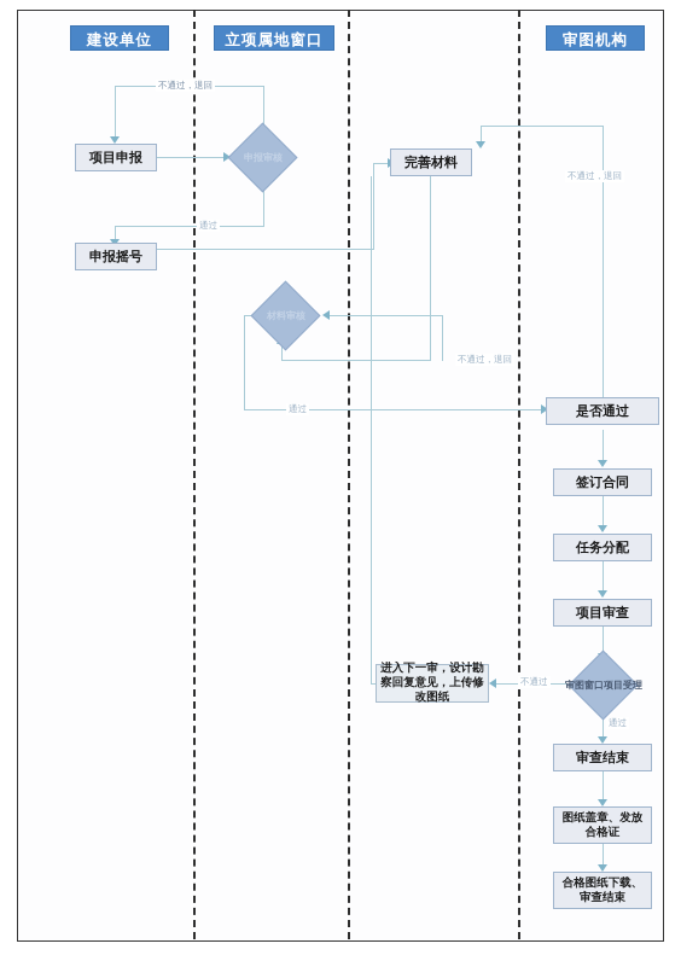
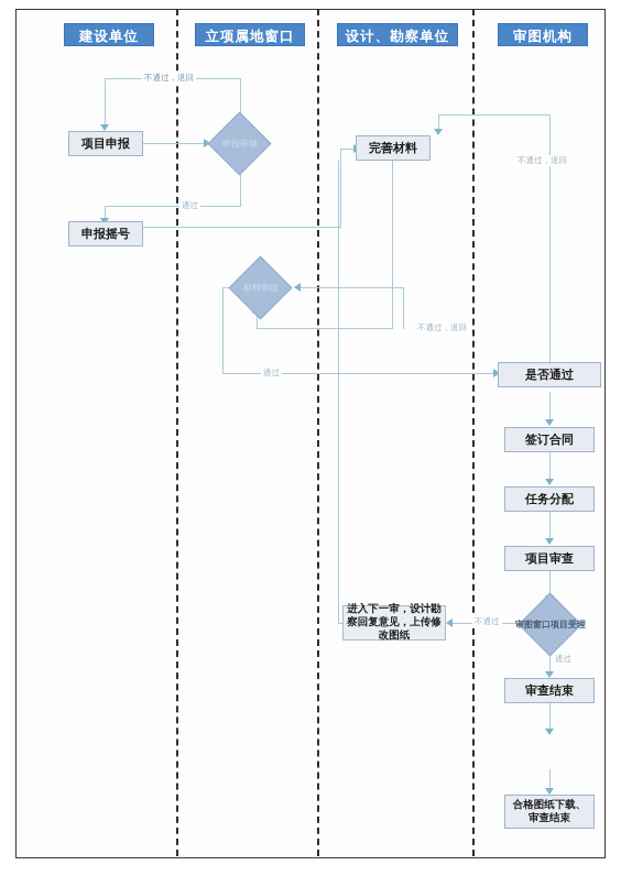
  建设单位
  立项属地窗口
+ 设计、勘察单位
  审图机构
  不通过，退回
  通过
  不通过，退回
  不通过，退回
  通过
  不通过
  通过
  项目申报
  申报审核
  申报摇号
  完善材料
  材料审核
  是否通过
  签订合同
  任务分配
  项目审查
  审图窗口项目受理
  进入下一审，设计勘察回复意见，上传修改图纸
  审查结束
- 图纸盖章、发放合格证
  合格图纸下载、审查结束
